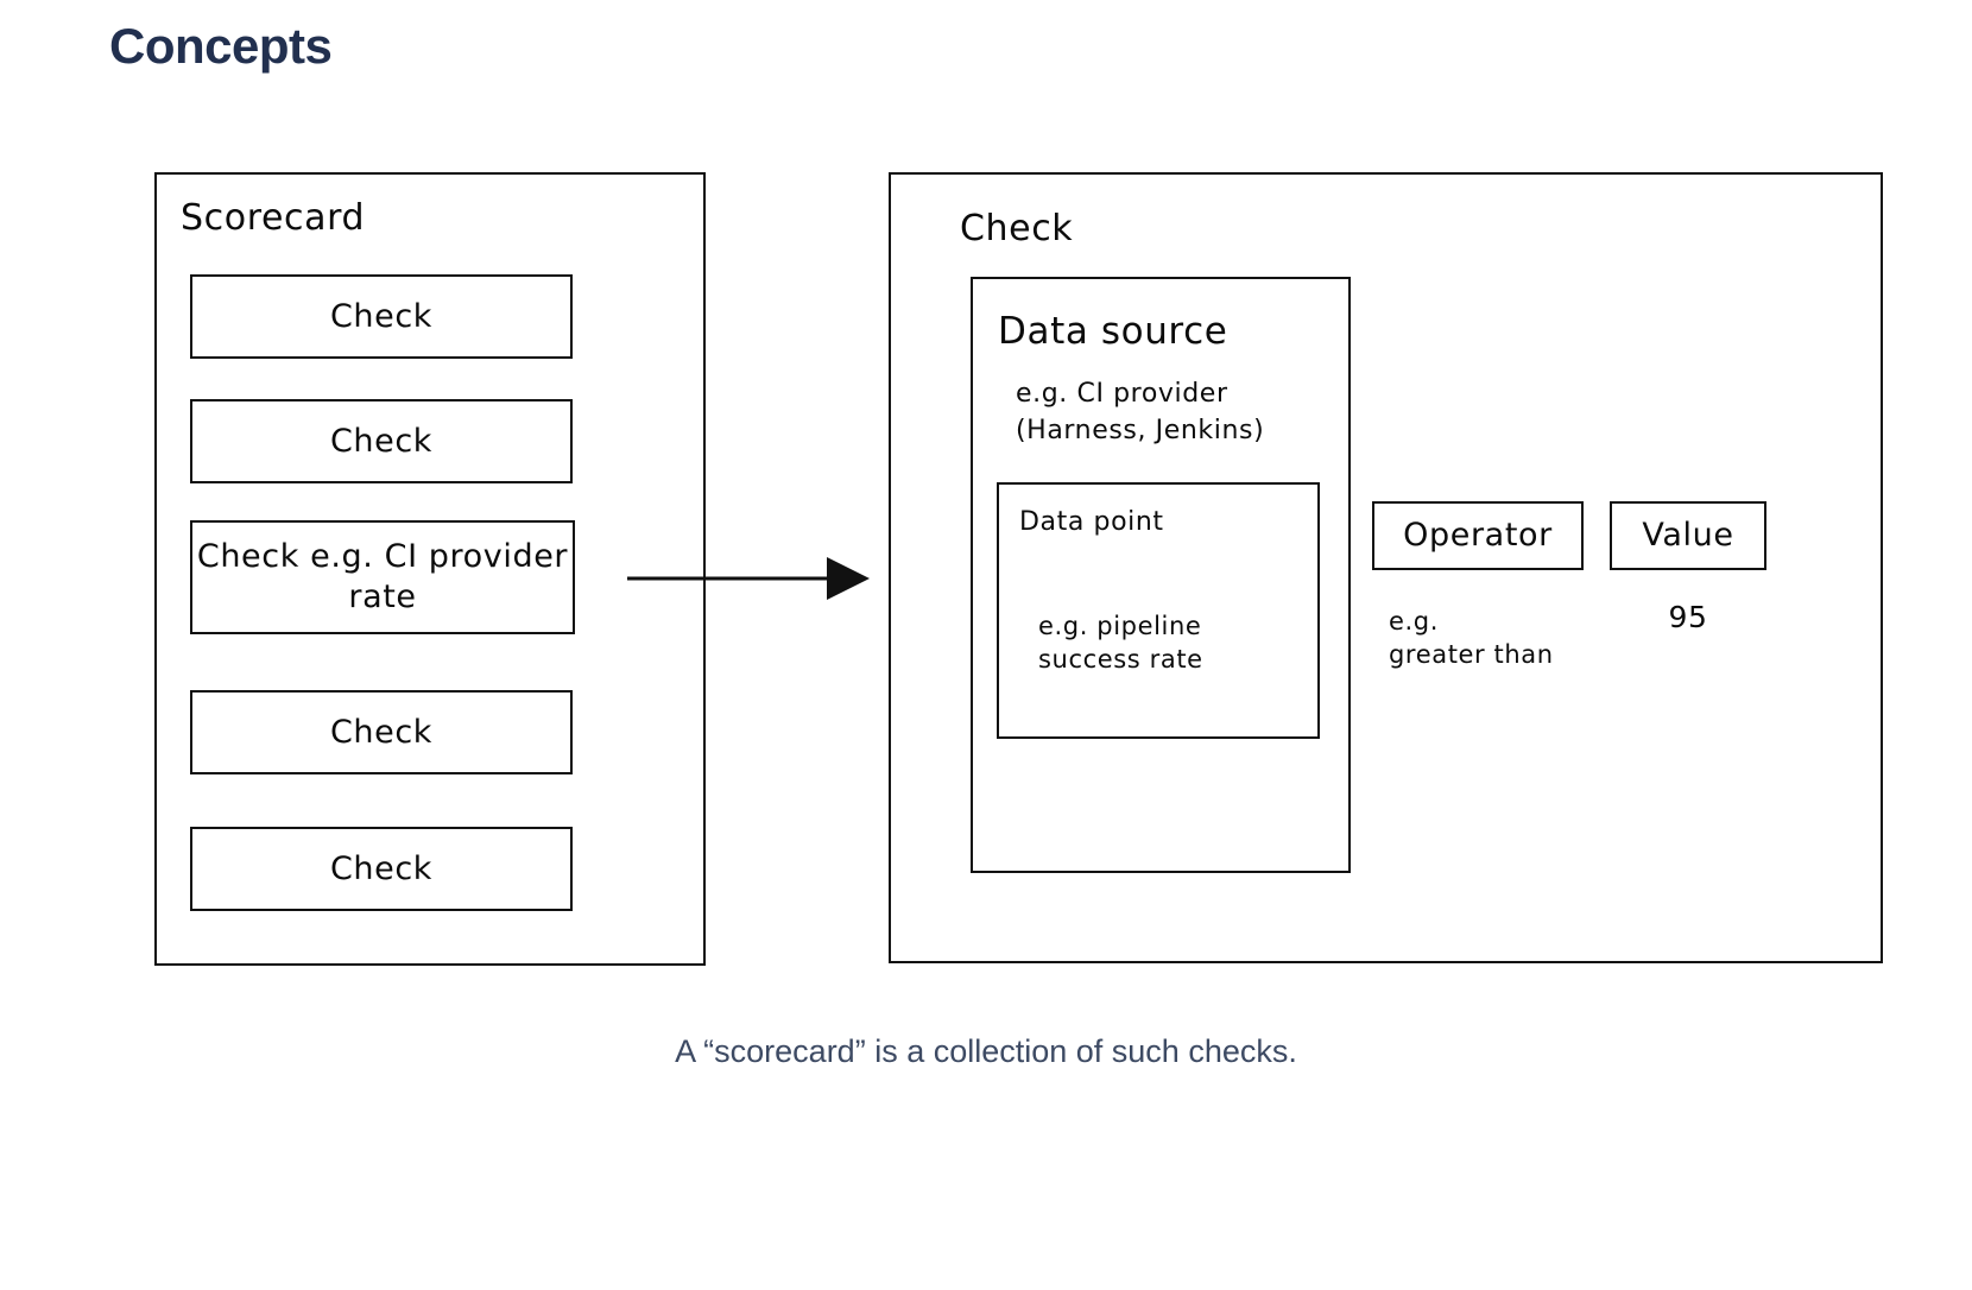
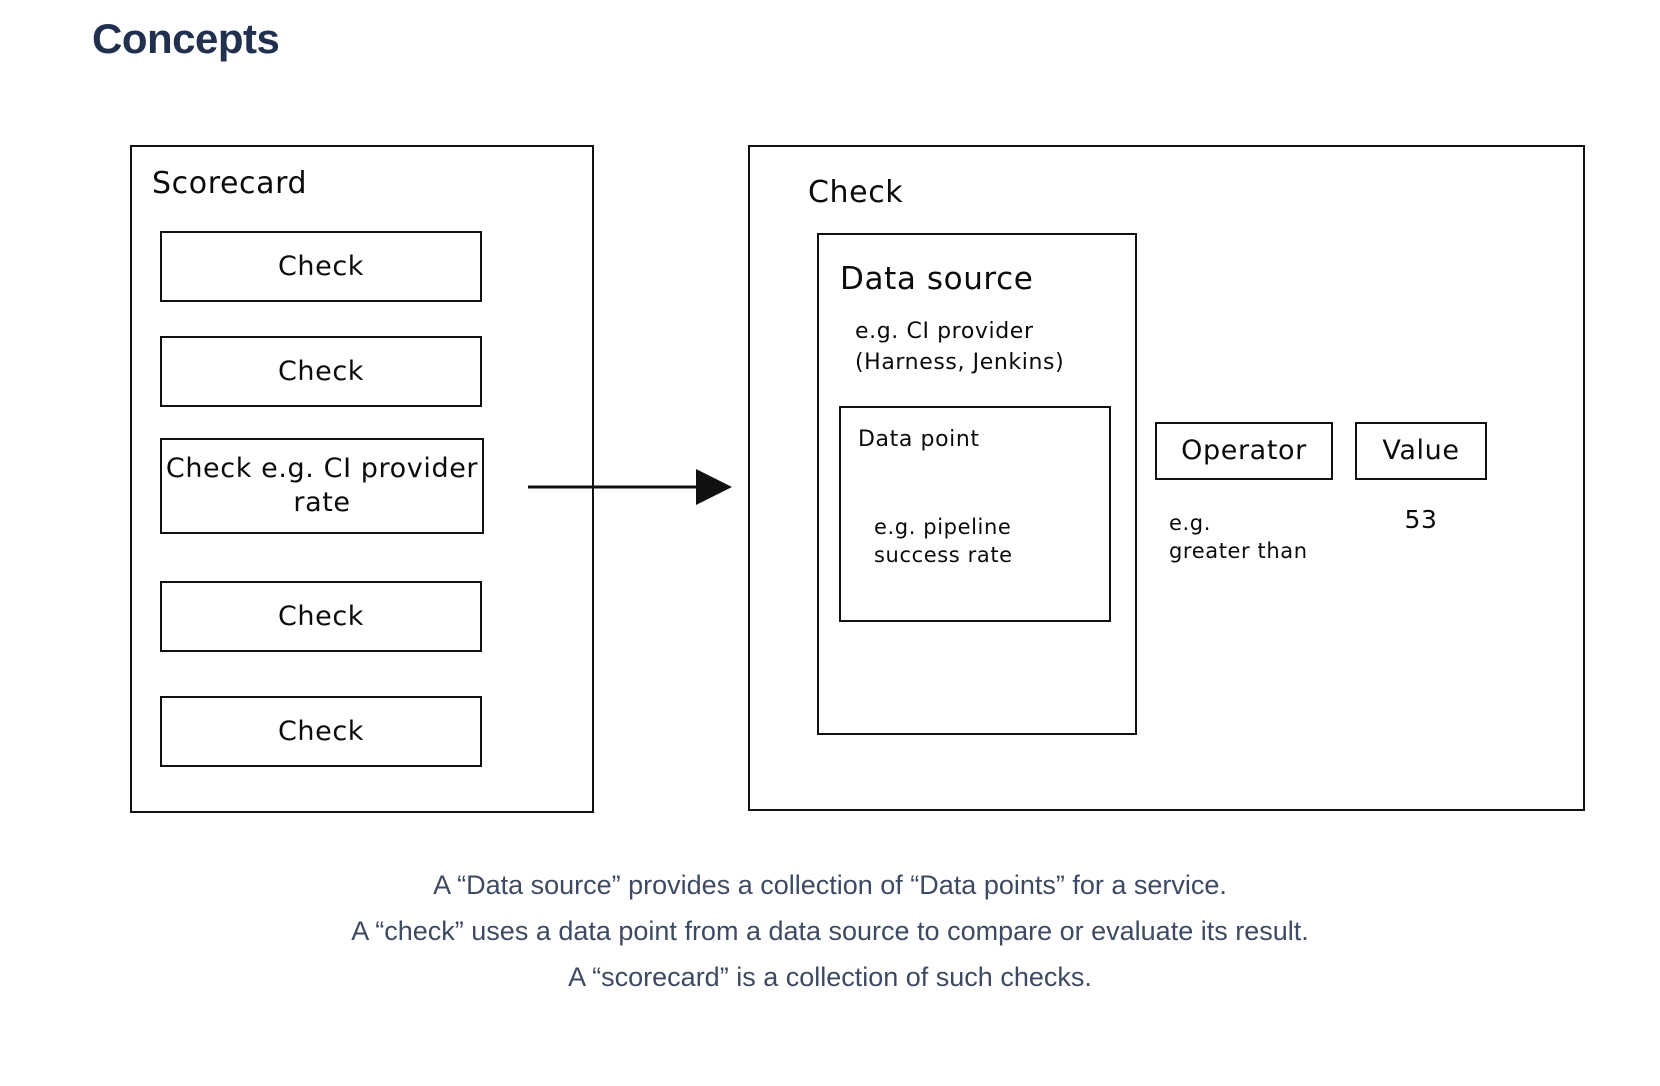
  Concepts
  Scorecard
  Check
  Check
  Check e.g. CI provider rate
  Check
  Check
  Check
  Data source
  e.g. CI provider
  (Harness, Jenkins)
  Data point
  e.g. pipeline
  success rate
  Operator
  e.g.
  greater than
  Value
- 95
+ 53
+ A “Data source” provides a collection of “Data points” for a service.
+ A “check” uses a data point from a data source to compare or evaluate its result.
  A “scorecard” is a collection of such checks.
